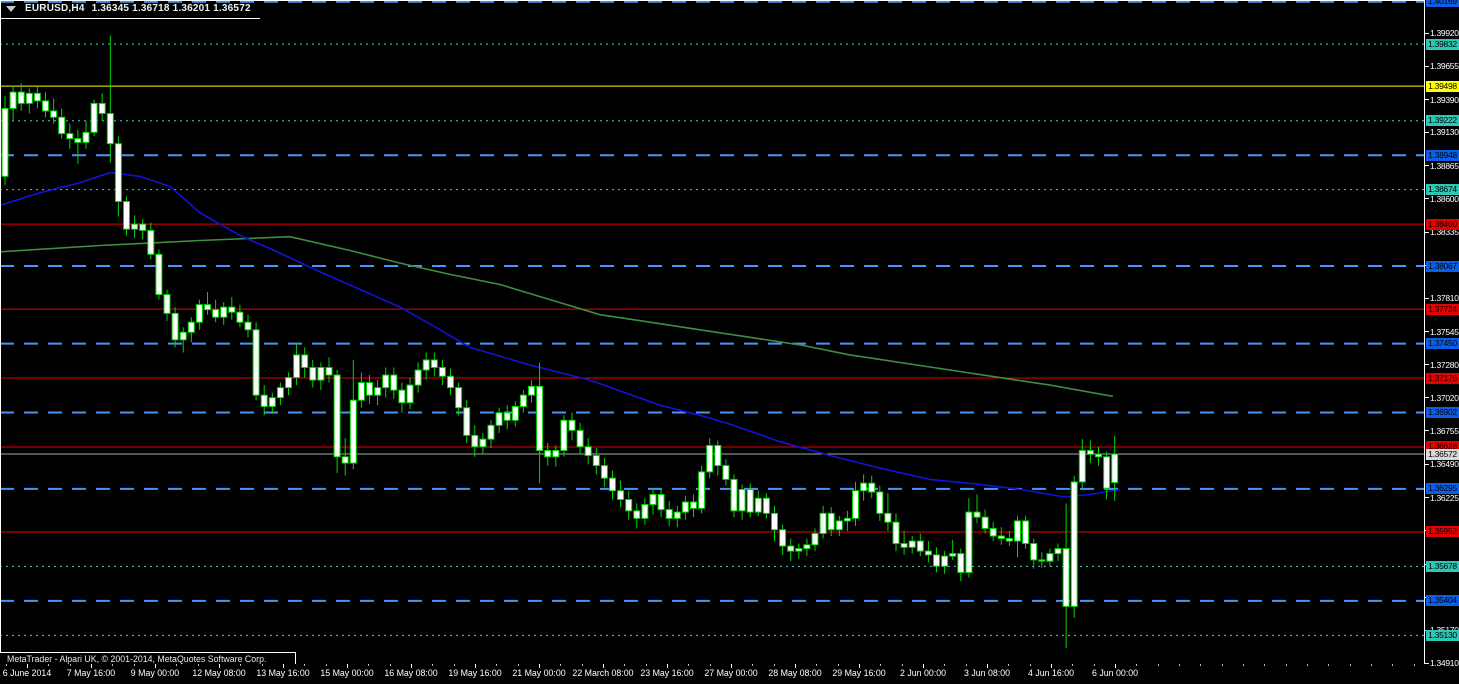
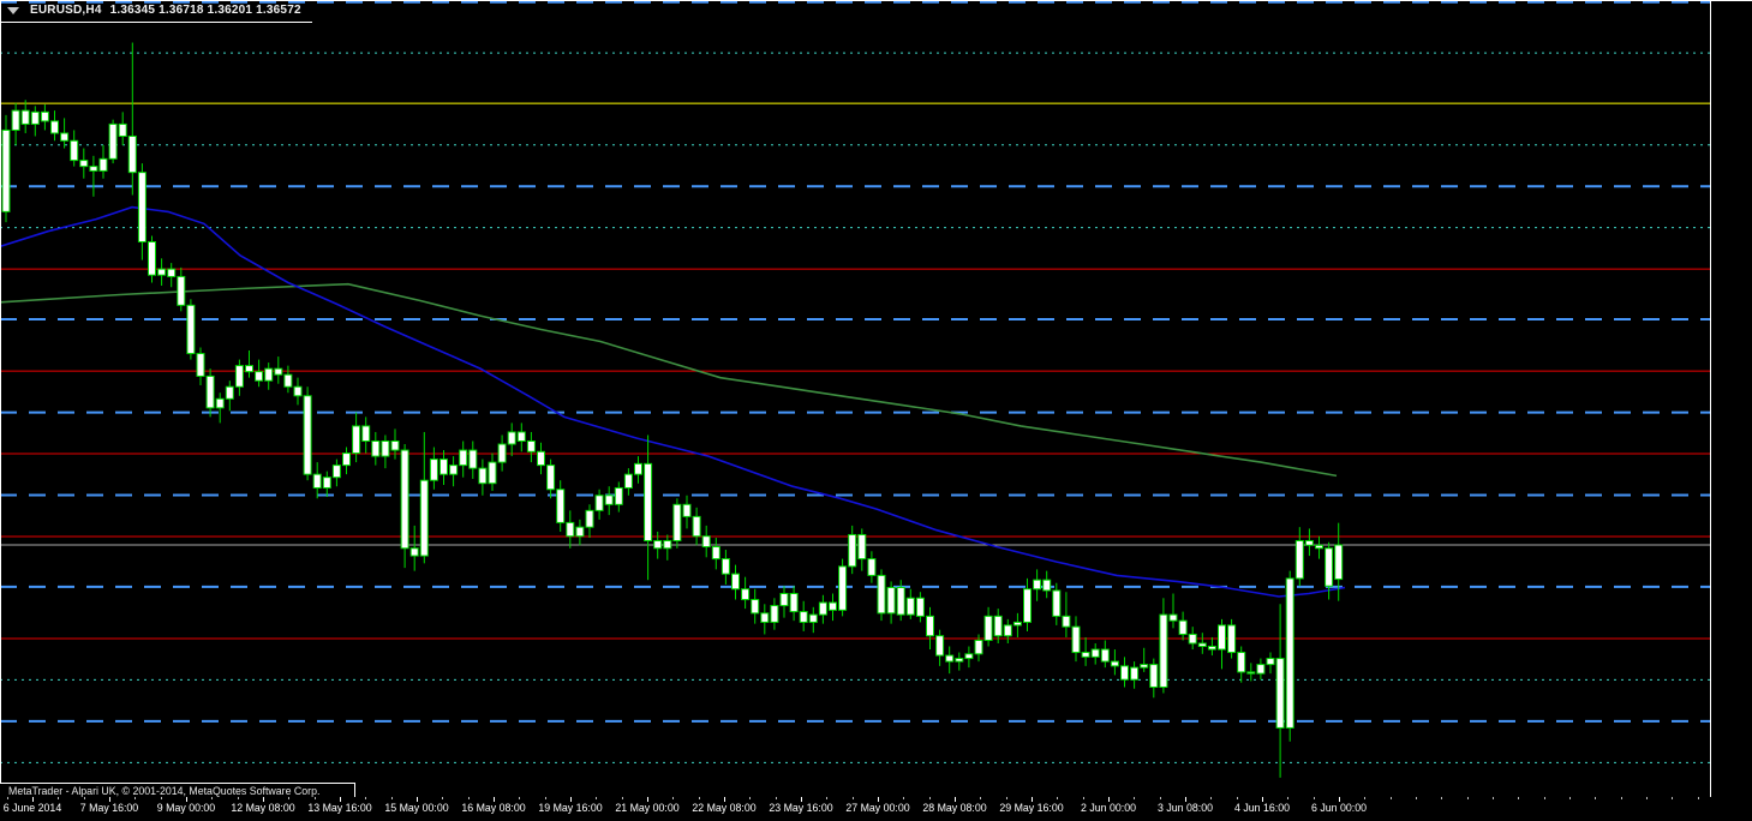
  EURUSD,H4
  1.36345 1.36718 1.36201 1.36572
- 1.39920
- 1.39655
- 1.39390
- 1.39130
- 1.38865
- 1.38600
- 1.38335
- 1.37810
- 1.37545
- 1.37280
- 1.37020
- 1.36755
- 1.36490
- 1.36225
- 1.34910
- 1.40169
- 1.39832
- 1.39498
- 1.39222
- 1.38948
- 1.38674
- 1.38400
- 1.38067
- 1.37724
- 1.37450
- 1.37176
- 1.36902
- 1.36628
- 1.36295
- 1.35952
- 1.35678
- 1.35404
- 1.35130
- 1.36572
  6 June 2014
  7 May 16:00
  9 May 00:00
  12 May 08:00
  13 May 16:00
  15 May 00:00
  16 May 08:00
  19 May 16:00
  21 May 00:00
- 22 March 08:00
+ 22 May 08:00
  23 May 16:00
  27 May 00:00
  28 May 08:00
  29 May 16:00
  2 Jun 00:00
  3 Jun 08:00
  4 Jun 16:00
  6 Jun 00:00
  MetaTrader - Alpari UK, © 2001-2014, MetaQuotes Software Corp.
